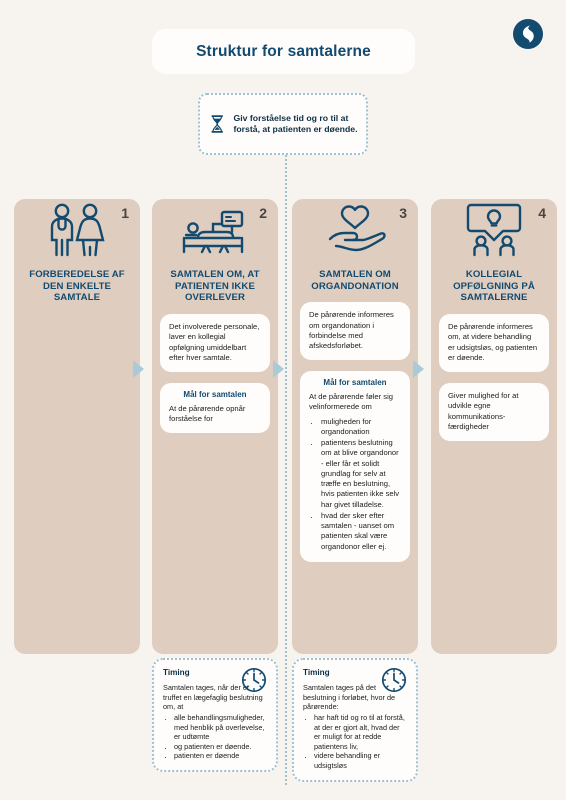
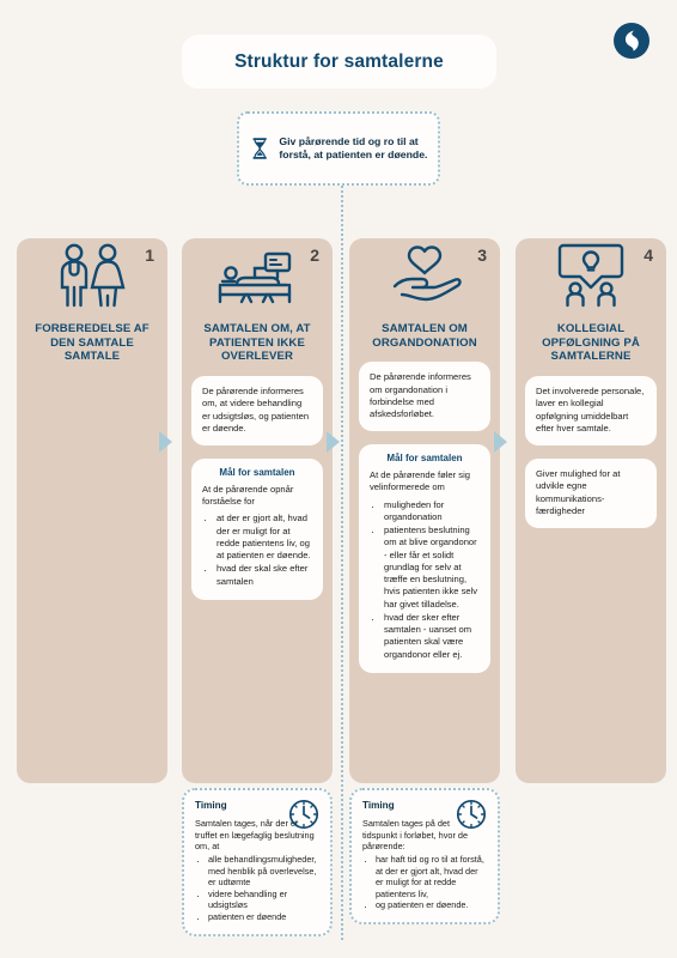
  Struktur for samtalerne
- Giv forståelse tid og ro til at forstå, at patienten er døende.
+ Giv pårørende tid og ro til at forstå, at patienten er døende.
  1
- FORBEREDELSE AF DEN ENKELTE SAMTALE
+ FORBEREDELSE AF DEN SAMTALE SAMTALE
  2
  SAMTALEN OM, AT PATIENTEN IKKE OVERLEVER
- Det involverede personale, laver en kollegial opfølgning umiddelbart efter hver samtale.
+ De pårørende informeres om, at videre behandling er udsigtsløs, og patienten er døende.
  Mål for samtalen
  At de pårørende opnår forståelse for
+ at der er gjort alt, hvad der er muligt for at redde patientens liv, og at patienten er døende.
+ hvad der skal ske efter samtalen
  Timing
  Samtalen tages, når derr truffet en lægefaglig beslutning om, at
  alle behandlingsmuligheder, med henblik på overlevelse, er udtømte
- og patienten er døende.
+ videre behandling er udsigtsløs
  patienten er døende
  3
  SAMTALEN OM ORGANDONATION
  De pårørende informeres om organdonation i forbindelse med afskedsforløbet.
  Mål for samtalen
  At de pårørende føler sig velinformerede om
  muligheden for organdonation
  patientens beslutning om at blive organdonor - eller får et solidt grundlag for selv at træffe en beslutning, hvis patienten ikke selv har givet tilladelse.
  hvad der sker efter samtalen - uanset om patienten skal være organdonor eller ej.
  Timing
- Samtalen tages på det beslutning i forløbet, hvor de pårørende:
+ Samtalen tages på det tidspunkt i forløbet, hvor de pårørende:
  har haft tid og ro til at forstå, at der er gjort alt, hvad der er muligt for at redde patientens liv,
- videre behandling er udsigtsløs
+ og patienten er døende.
  4
  KOLLEGIAL OPFØLGNING PÅ SAMTALERNE
- De pårørende informeres om, at videre behandling er udsigtsløs, og patienten er døende.
+ Det involverede personale, laver en kollegial opfølgning umiddelbart efter hver samtale.
  Giver mulighed for at udvikle egne kommunikations-færdigheder
